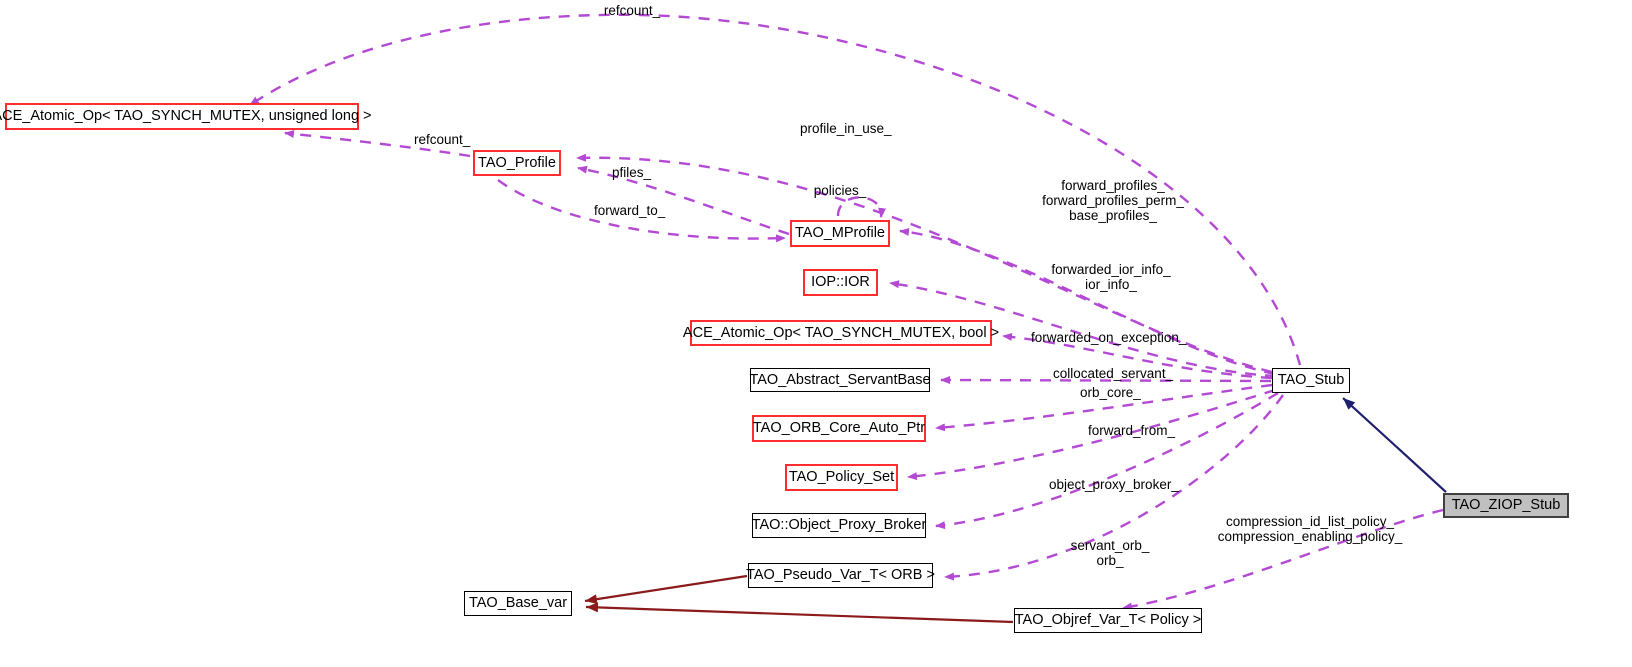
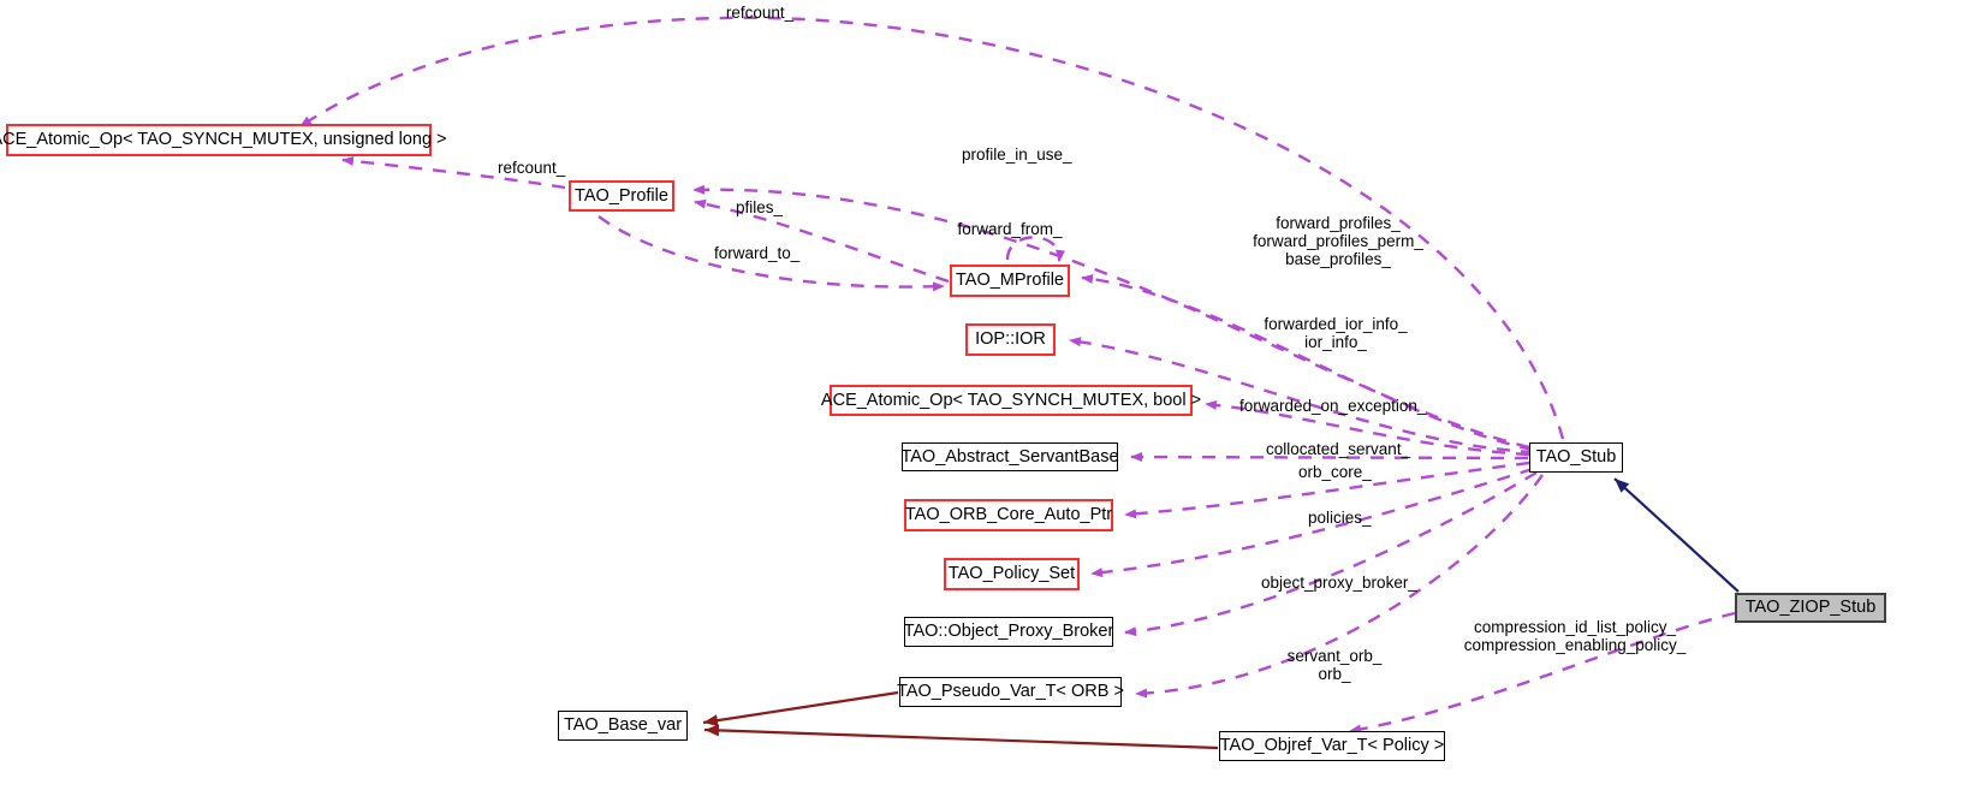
  CE_Atomic_Op< TAO_SYNCH_MUTEX, unsigned long >
  TAO_Profile
  TAO_MProfile
  IOP::IOR
  ACE_Atomic_Op< TAO_SYNCH_MUTEX, bool >
  TAO_Abstract_ServantBase
  TAO_ORB_Core_Auto_Ptr
  TAO_Policy_Set
  TAO::Object_Proxy_Broker
  TAO_Pseudo_Var_T< ORB >
  TAO_Base_var
  TAO_Objref_Var_T< Policy >
  TAO_Stub
  TAO_ZIOP_Stub
  refcount_
  refcount_
  profile_in_use_
  pfiles_
  forward_to_
- policies_
+ forward_from_
  forward_profiles_
  forward_profiles_perm_
  base_profiles_
  forwarded_ior_info_
  ior_info_
  forwarded_on_exception_
  collocated_servant_
  orb_core_
- forward_from_
+ policies_
  object_proxy_broker_
  servant_orb_
  orb_
  compression_id_list_policy_
  compression_enabling_policy_
